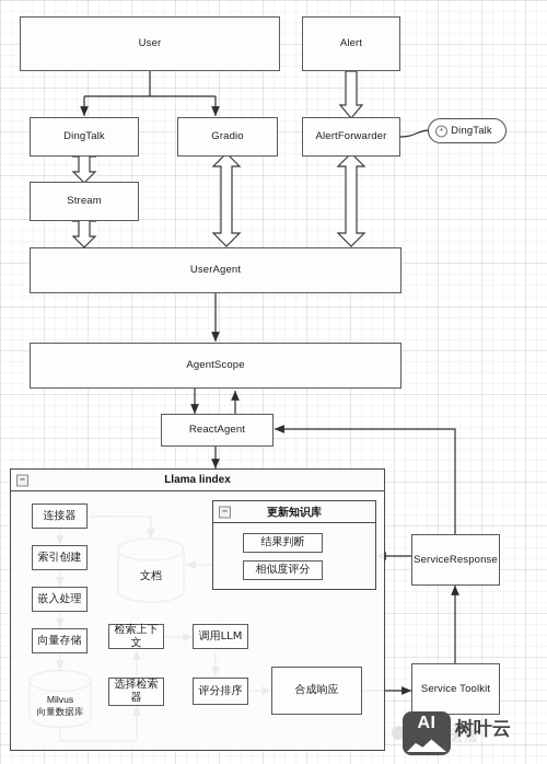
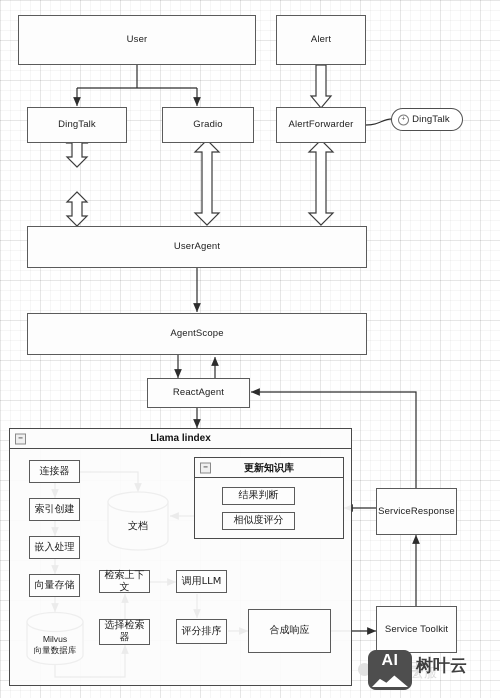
  User
  Alert
  DingTalk
  Gradio
  AlertForwarder
  DingTalk
- Stream
  UserAgent
  AgentScope
  ReactAgent
  −
  Llama lindex
  连接器
  索引创建
  嵌入处理
  向量存储
  Milvus
  向量数据库
  文档
  −
  更新知识库
  结果判断
  相似度评分
  检索上下文
  调用LLM
  选择检索器
  评分排序
  合成响应
  ServiceResponse
  Service Toolkit
  AI
  树叶云
